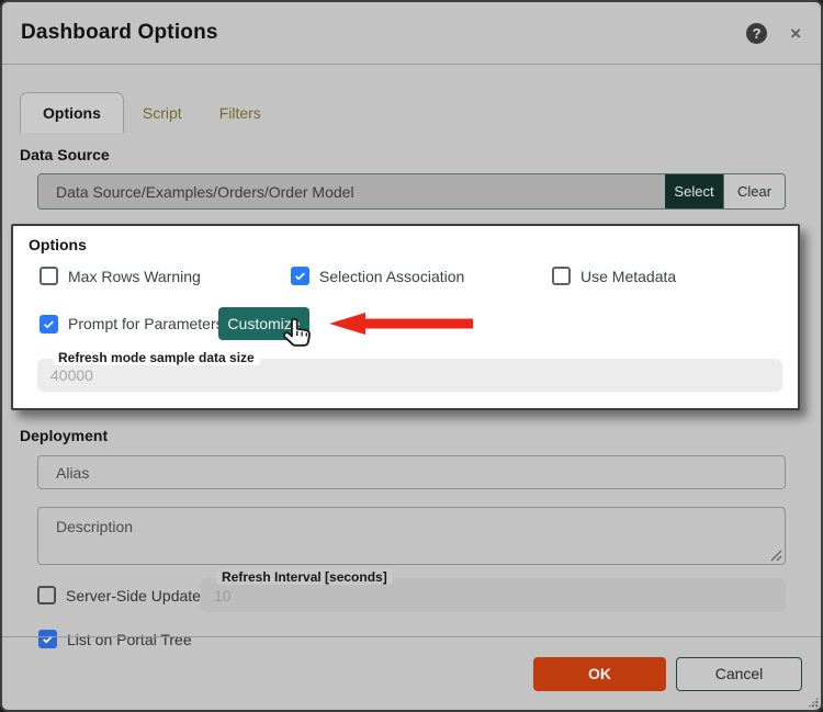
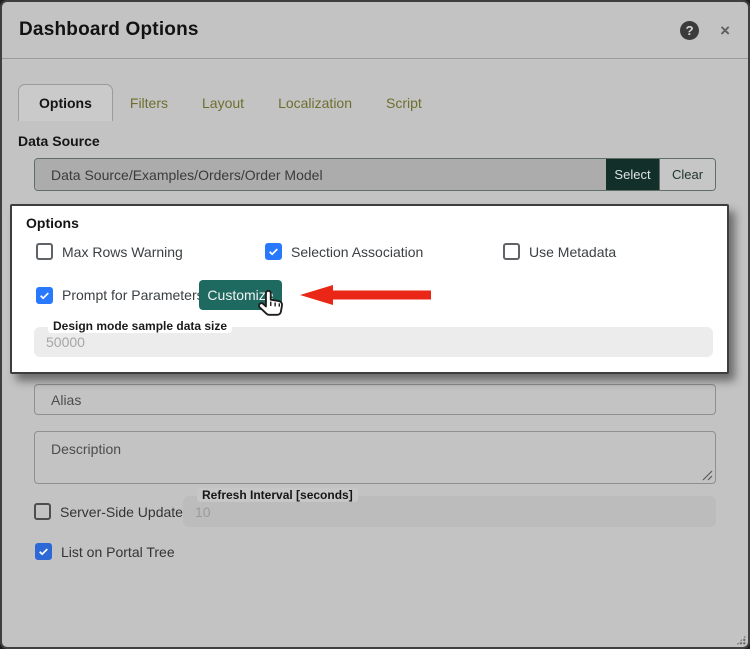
  Dashboard Options
  ?
  ×
  Options
- Script
+ Filters
+ Layout
+ Localization
- Filters
+ Script
  Data Source
  Data Source/Examples/Orders/Order Model
  Select
  Clear
  Options
  Max Rows Warning
  Selection Association
  Use Metadata
  Prompt for Parameter
  Customiz
- Refresh mode sample data size
+ Design mode sample data size
- 40000
+ 50000
- Deployment
  Alias
  Description
  Server-Side Update
  Refresh Interval [seconds]
  10
  List on Portal Tree
- OK
- Cancel
